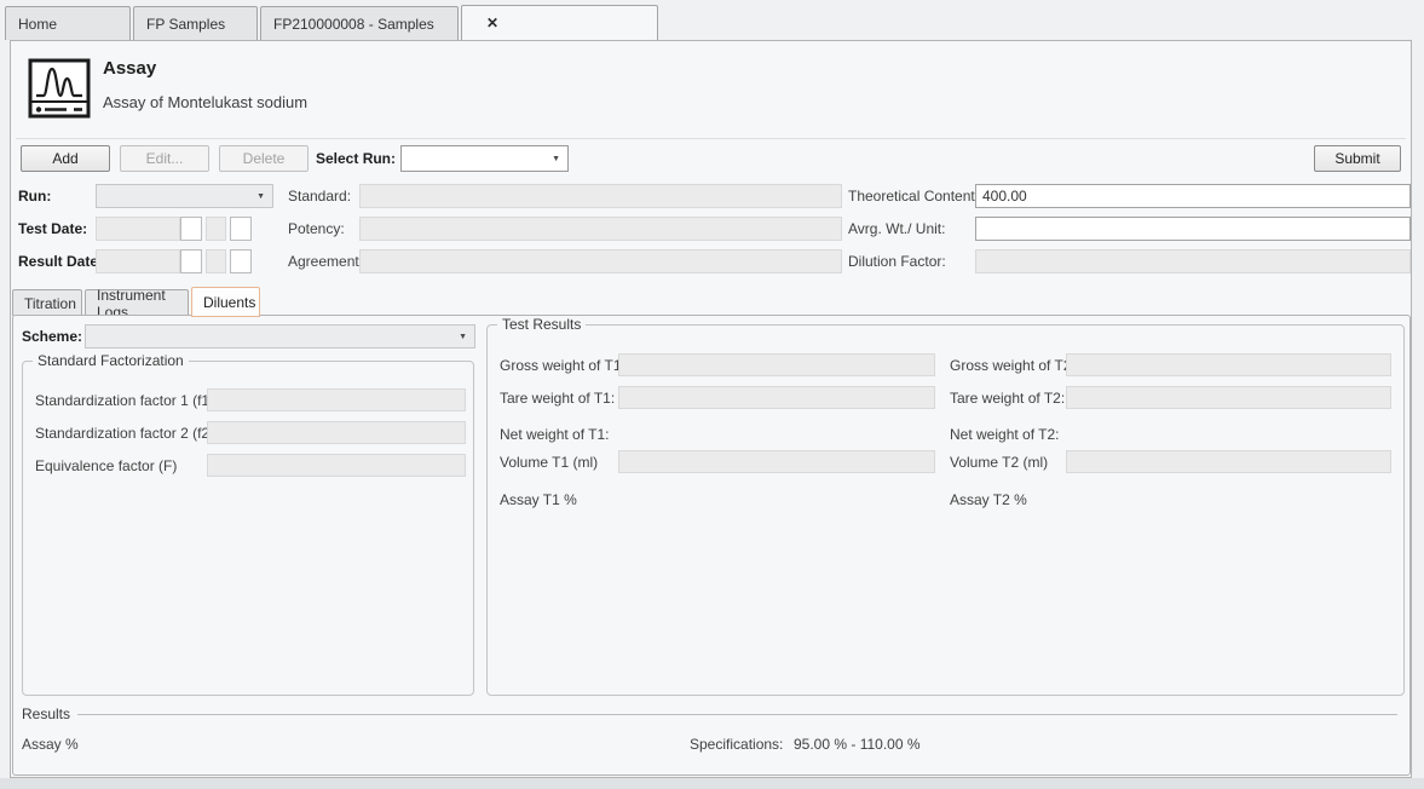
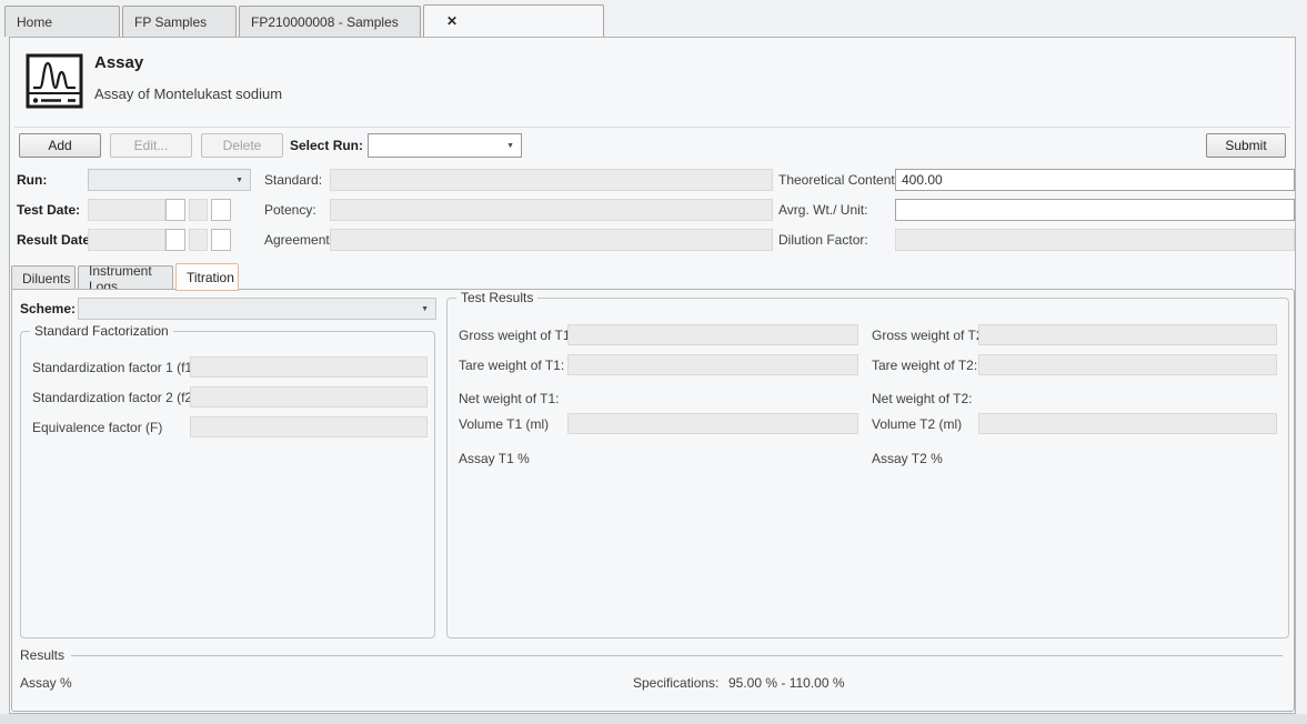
  Home
  FP Samples
  FP210000008 - Samples
  ✕
  Assay
  Assay of Montelukast sodium
  Add
  Edit...
  Delete
  Select Run:
  Submit
  Run:
  Standard:
  Theoretical Content
  400.00
  Test Date:
  Potency:
  Avrg. Wt./ Unit:
  Result Date
  Agreement
  Dilution Factor:
- Titration
+ Diluents
  Instrument Logs
- Diluents
+ Titration
  Scheme:
  Standard Factorization
  Standardization factor 1 (f1
  Standardization factor 2 (f2
  Equivalence factor (F)
  Test Results
  Gross weight of T
  Gross weight of T
  Tare weight of T1:
  Tare weight of T2:
  Net weight of T1:
  Net weight of T2:
  Volume T1 (ml)
  Volume T2 (ml)
  Assay T1 %
  Assay T2 %
  Results
  Assay %
  Specifications:
  95.00 % - 110.00 %
